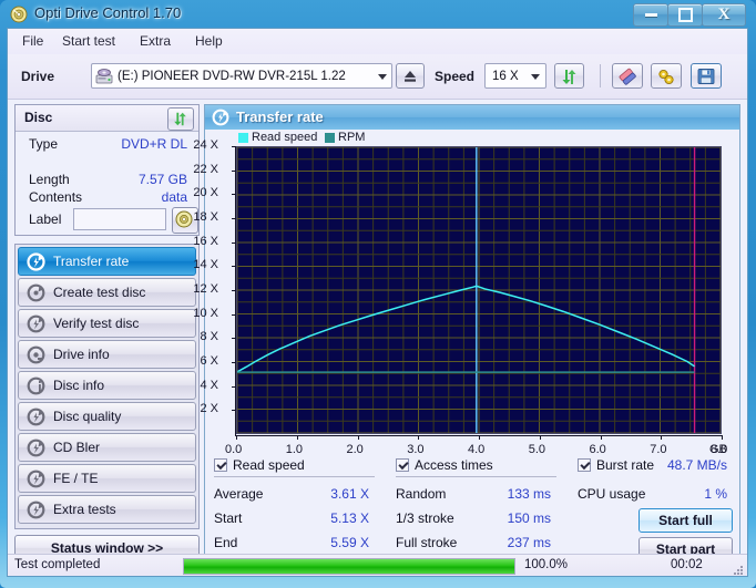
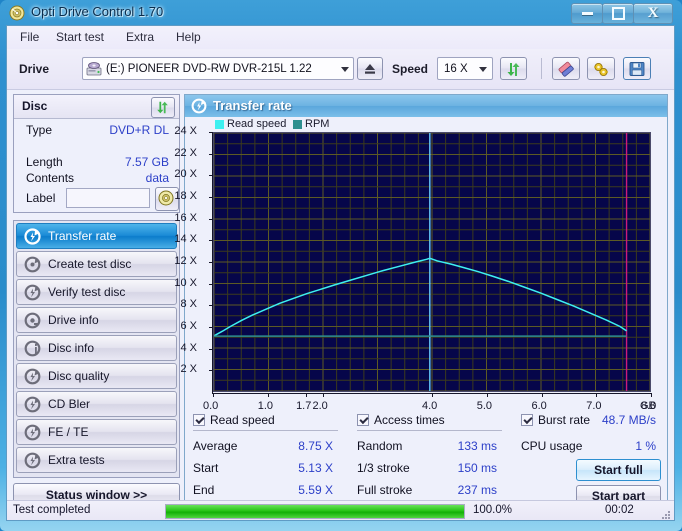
  Opti Drive Control 1.70
  X
  File
  Start test
  Extra
  Help
  Drive
  (E:) PIONEER DVD-RW DVR-215L 1.22
  Speed
  16 X
  Disc
  Type
  DVD+R DL
  Length
  7.57 GB
  Contents
  data
  Label
  Transfer rate
  Create test disc
  Verify test disc
  Drive info
  Disc info
  Disc quality
  CD Bler
  FE / TE
  Extra tests
  Status window >>
  Transfer rate
  Read speed
  RPM
  2 X
  4 X
  6 X
  8 X
  10 X
  12 X
  14 X
  16 X
  18 X
  20 X
  22 X
  24 X
  0.0
  1.0
  2.0
- 3.0
+ 1.7
  4.0
  5.0
  6.0
  7.0
  8.0
  GB
  Read speed
  Average
- 3.61 X
+ 8.75 X
  Start
  5.13 X
  End
  5.59 X
  Access times
  Random
  133 ms
  1/3 stroke
  150 ms
  Full stroke
  237 ms
  Burst rate
  48.7 MB/s
  CPU usage
  1 %
  Start full
  Start part
  Test completed
  100.0%
  00:02
